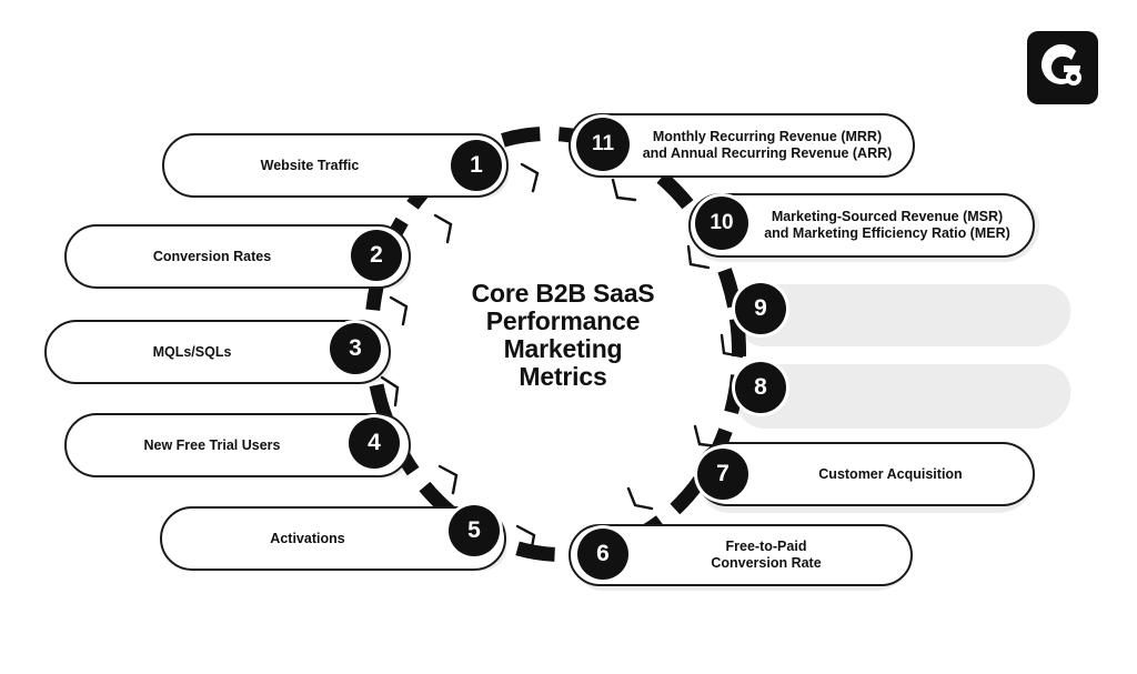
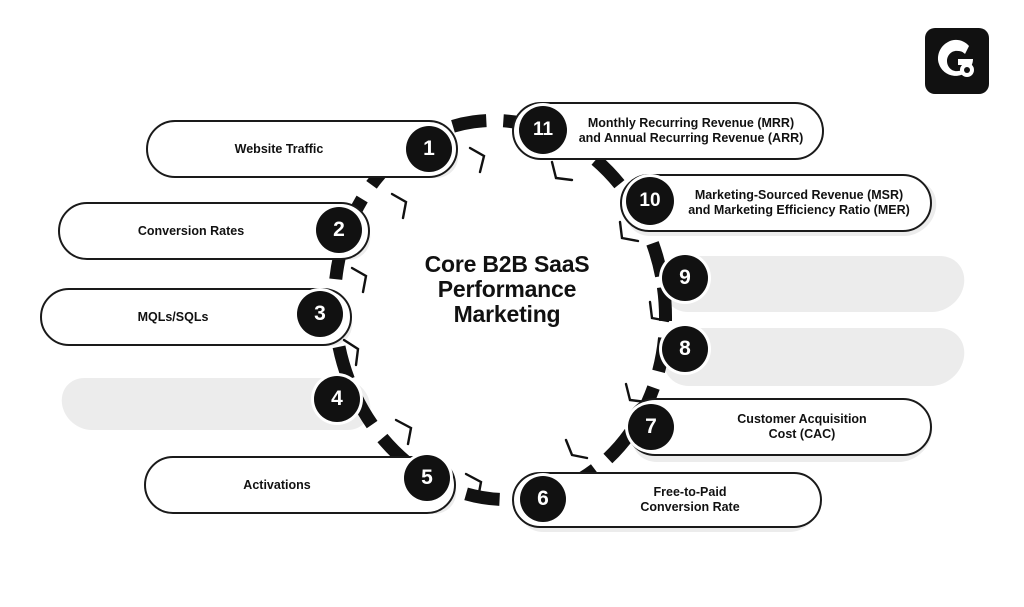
  Website Traffic
  Conversion Rates
  MQLs/SQLs
- New Free Trial Users
  Activations
  Free-to-Paid
  Conversion Rate
  Customer Acquisition
+ Cost (CAC)
  Marketing-Sourced Revenue (MSR)
  and Marketing Efficiency Ratio (MER)
  Monthly Recurring Revenue (MRR)
  and Annual Recurring Revenue (ARR)
  1
  2
  3
  4
  5
  6
  7
  8
  9
  10
  11
  Core B2B SaaS
  Performance
  Marketing
- Metrics
